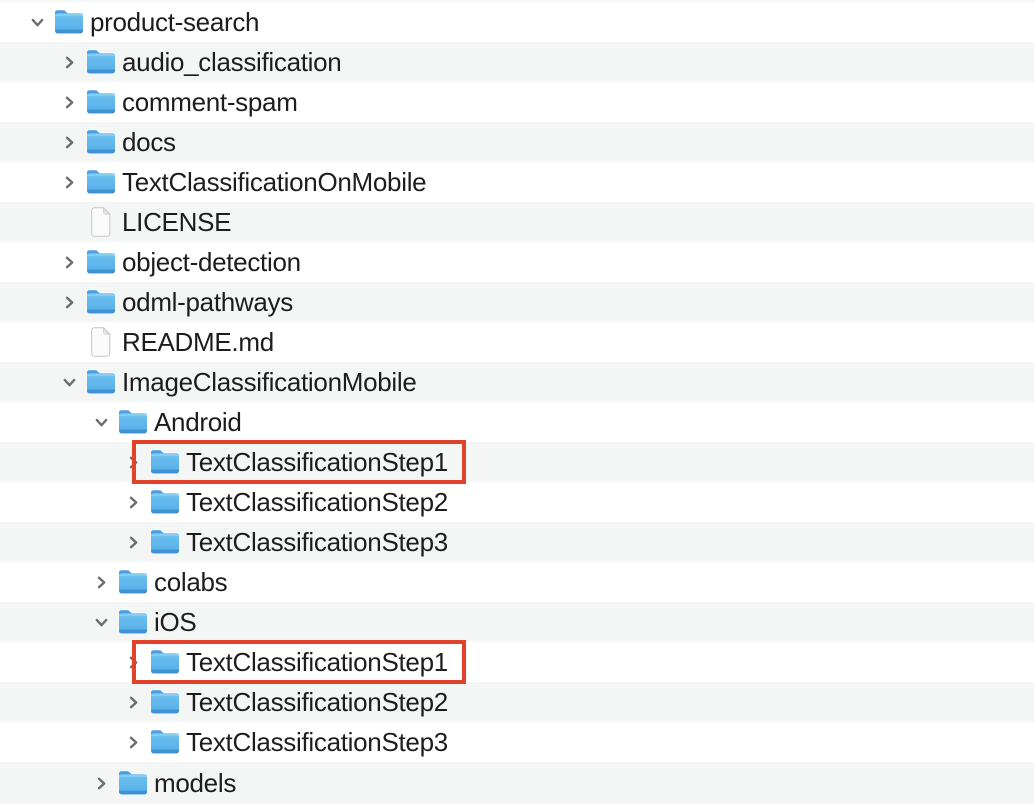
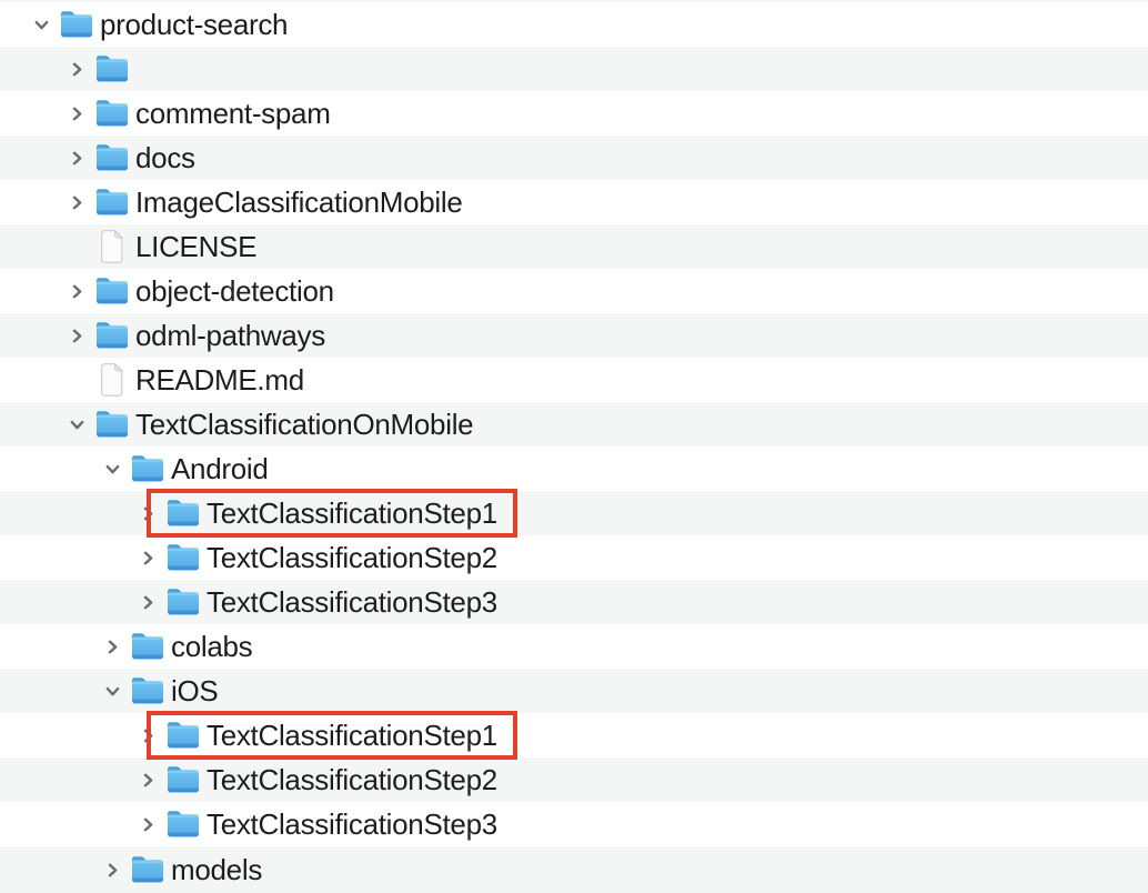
  product-search
- audio_classification
  comment-spam
  docs
- TextClassificationOnMobile
+ ImageClassificationMobile
  LICENSE
  object-detection
  odml-pathways
  README.md
- ImageClassificationMobile
+ TextClassificationOnMobile
  Android
  TextClassificationStep1
  TextClassificationStep2
  TextClassificationStep3
  colabs
  iOS
  TextClassificationStep1
  TextClassificationStep2
  TextClassificationStep3
  models
